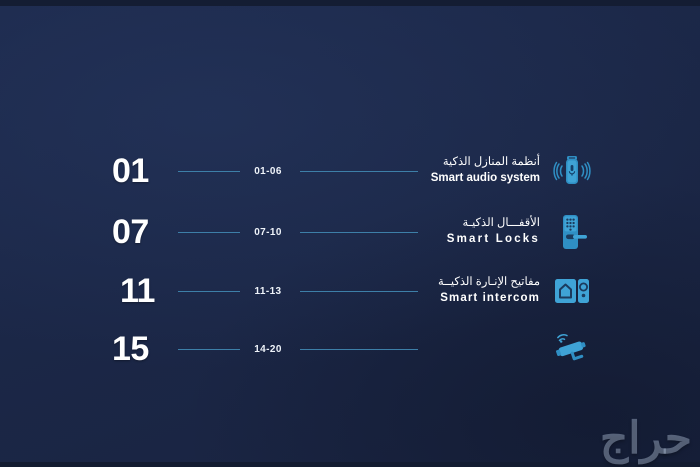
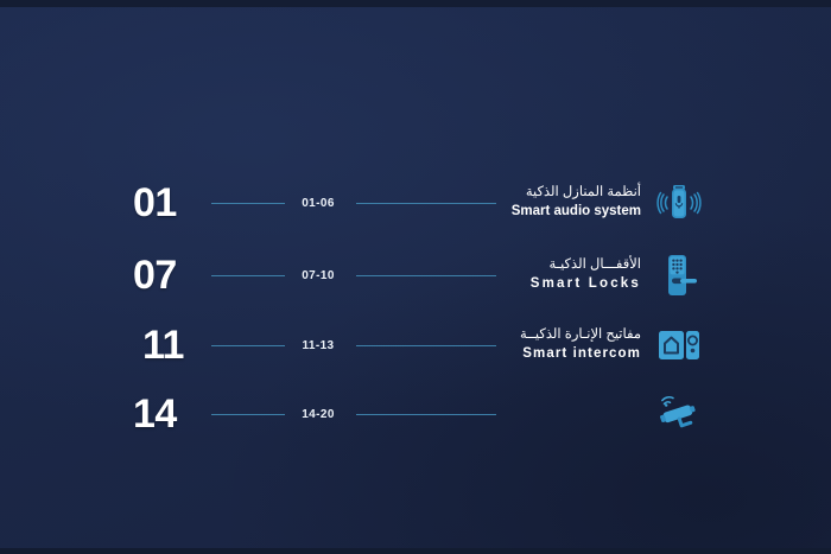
  01
  01-06
  أنظمة المنازل الذكية
  Smart audio system
  07
  07-10
  الأقفـــال الذكيـة
  Smart Locks
  11
  11-13
  مفاتيح الإنـارة الذكيــة
  Smart intercom
- 15
+ 14
  14-20
- حراج
